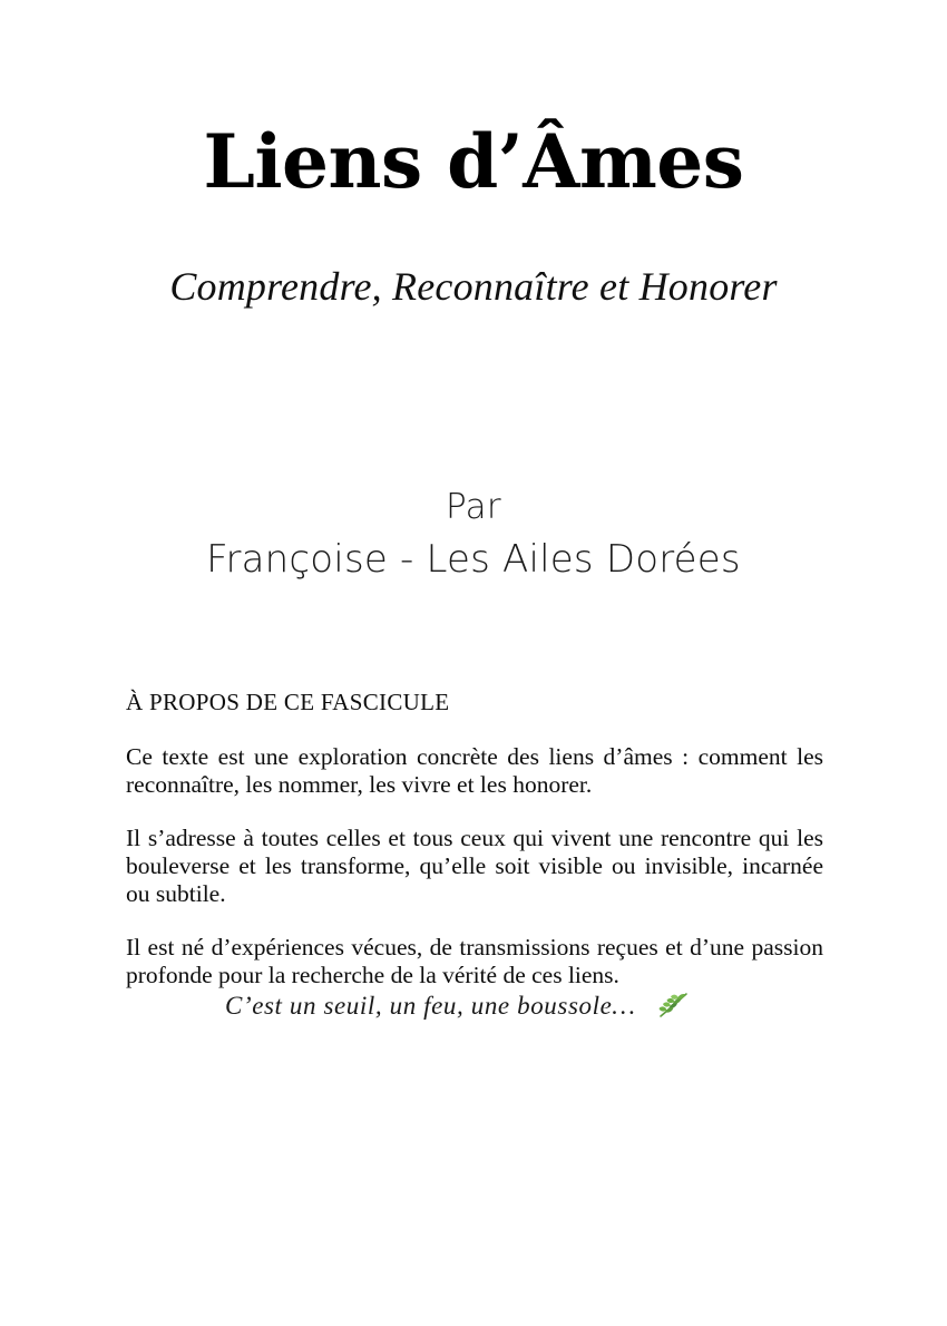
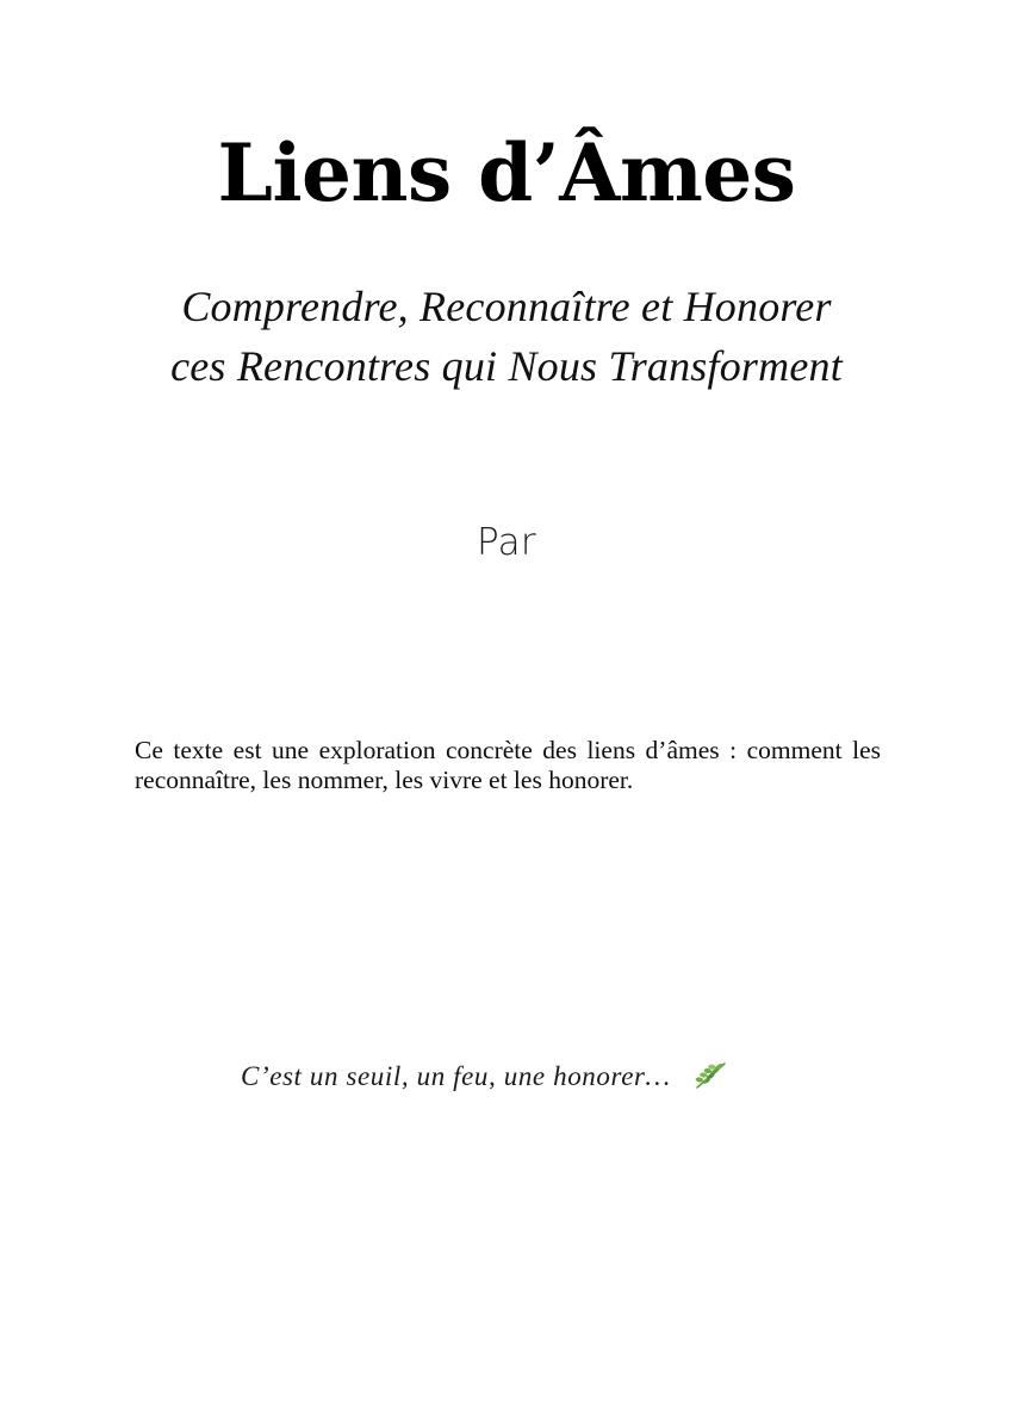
  Liens d’Âmes
  Comprendre, Reconnaître et Honorer
+ ces Rencontres qui Nous Transforment
  Par
- Françoise - Les Ailes Dorées
- À PROPOS DE CE FASCICULE
  Ce texte est une exploration concrète des liens d’âmes : comment les reconnaître, les nommer, les vivre et les honorer.
- Il s’adresse à toutes celles et tous ceux qui vivent une rencontre qui les bouleverse et les transforme, qu’elle soit visible ou invisible, incarnée ou subtile.
- Il est né d’expériences vécues, de transmissions reçues et d’une passion profonde pour la recherche de la vérité de ces liens.
- C’est un seuil, un feu, une boussole…
+ C’est un seuil, un feu, une honorer…
